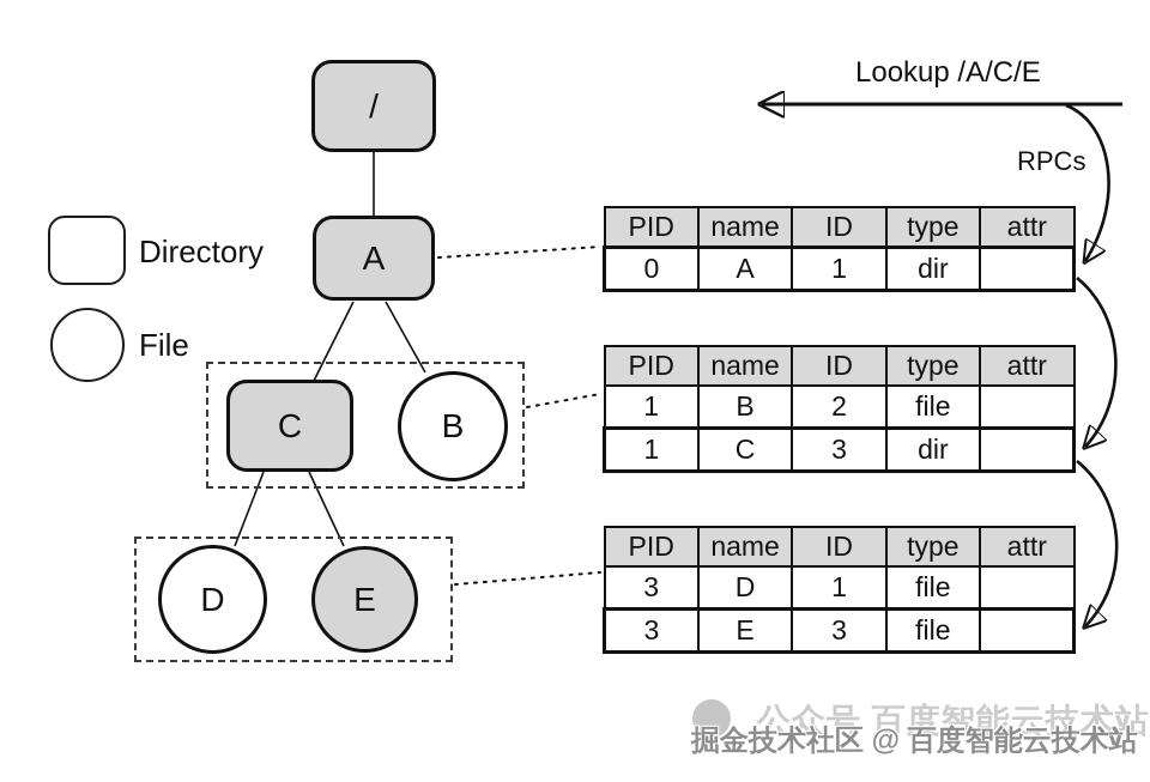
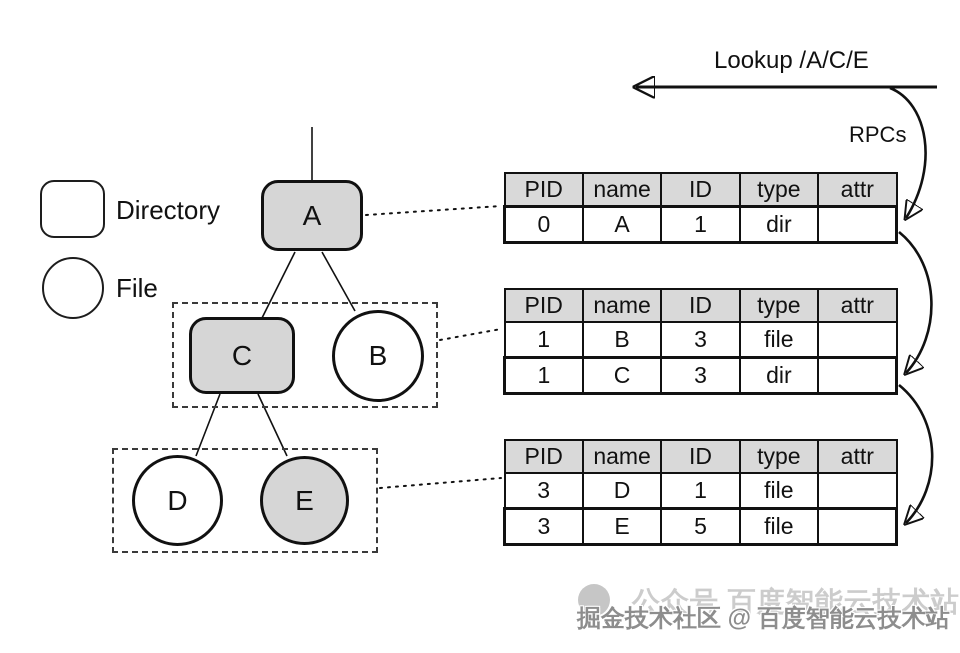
- /
  A
  C
  B
  D
  E
  Directory
  File
  Lookup /A/C/E
  RPCs
  PID	name	ID	type	attr
  0	A	1	dir
  PID	name	ID	type	attr
- 1	B	2	file
+ 1	B	3	file
  1	C	3	dir
  PID	name	ID	type	attr
  3	D	1	file
- 3	E	3	file
+ 3	E	5	file
  公众号 百度智能云技术站
  掘金技术社区 @ 百度智能云技术站
